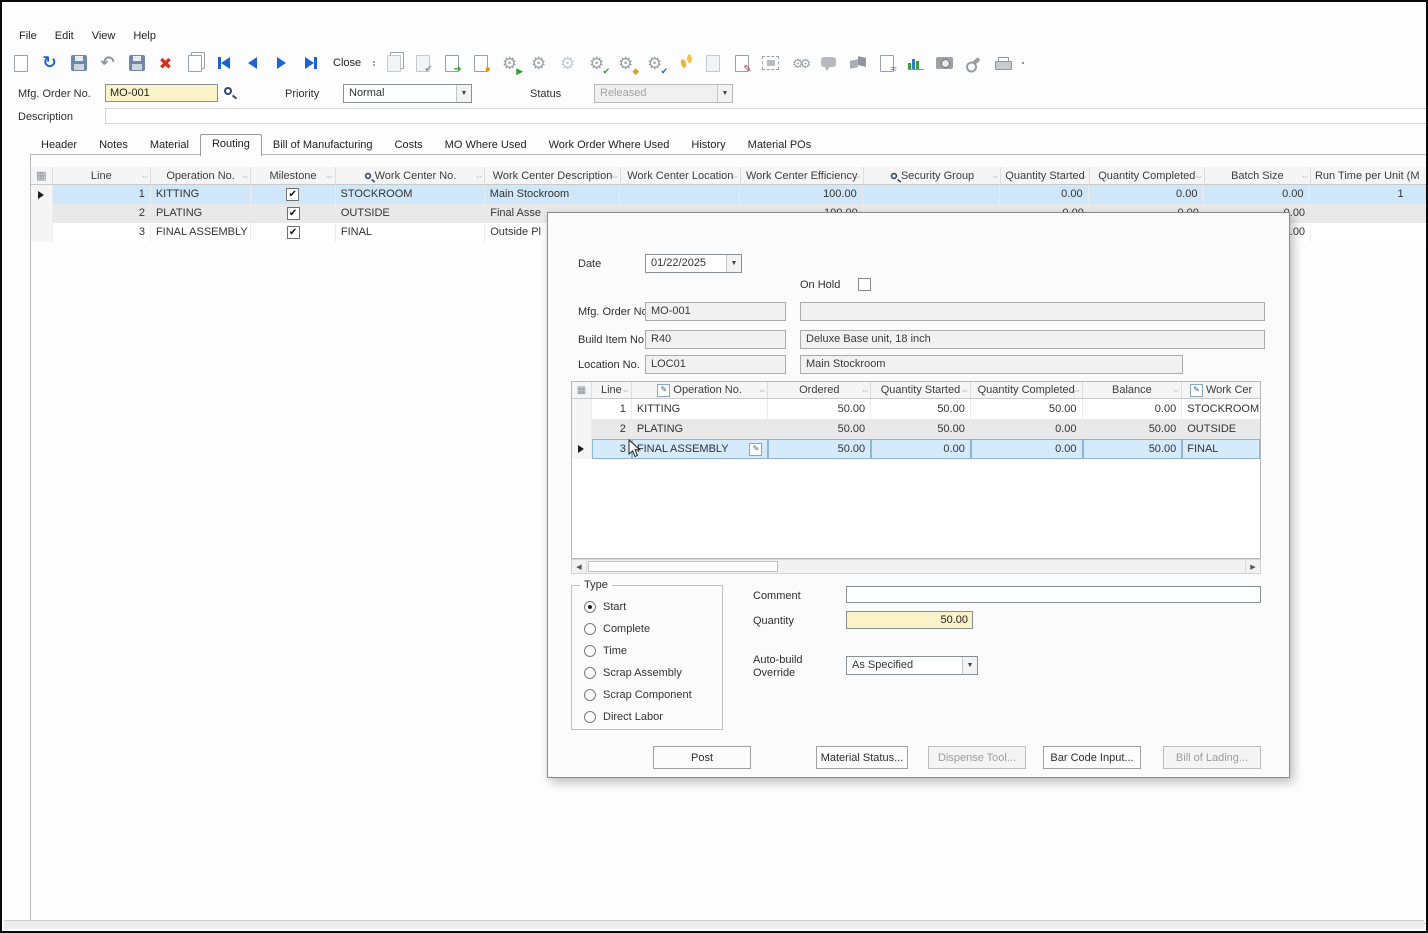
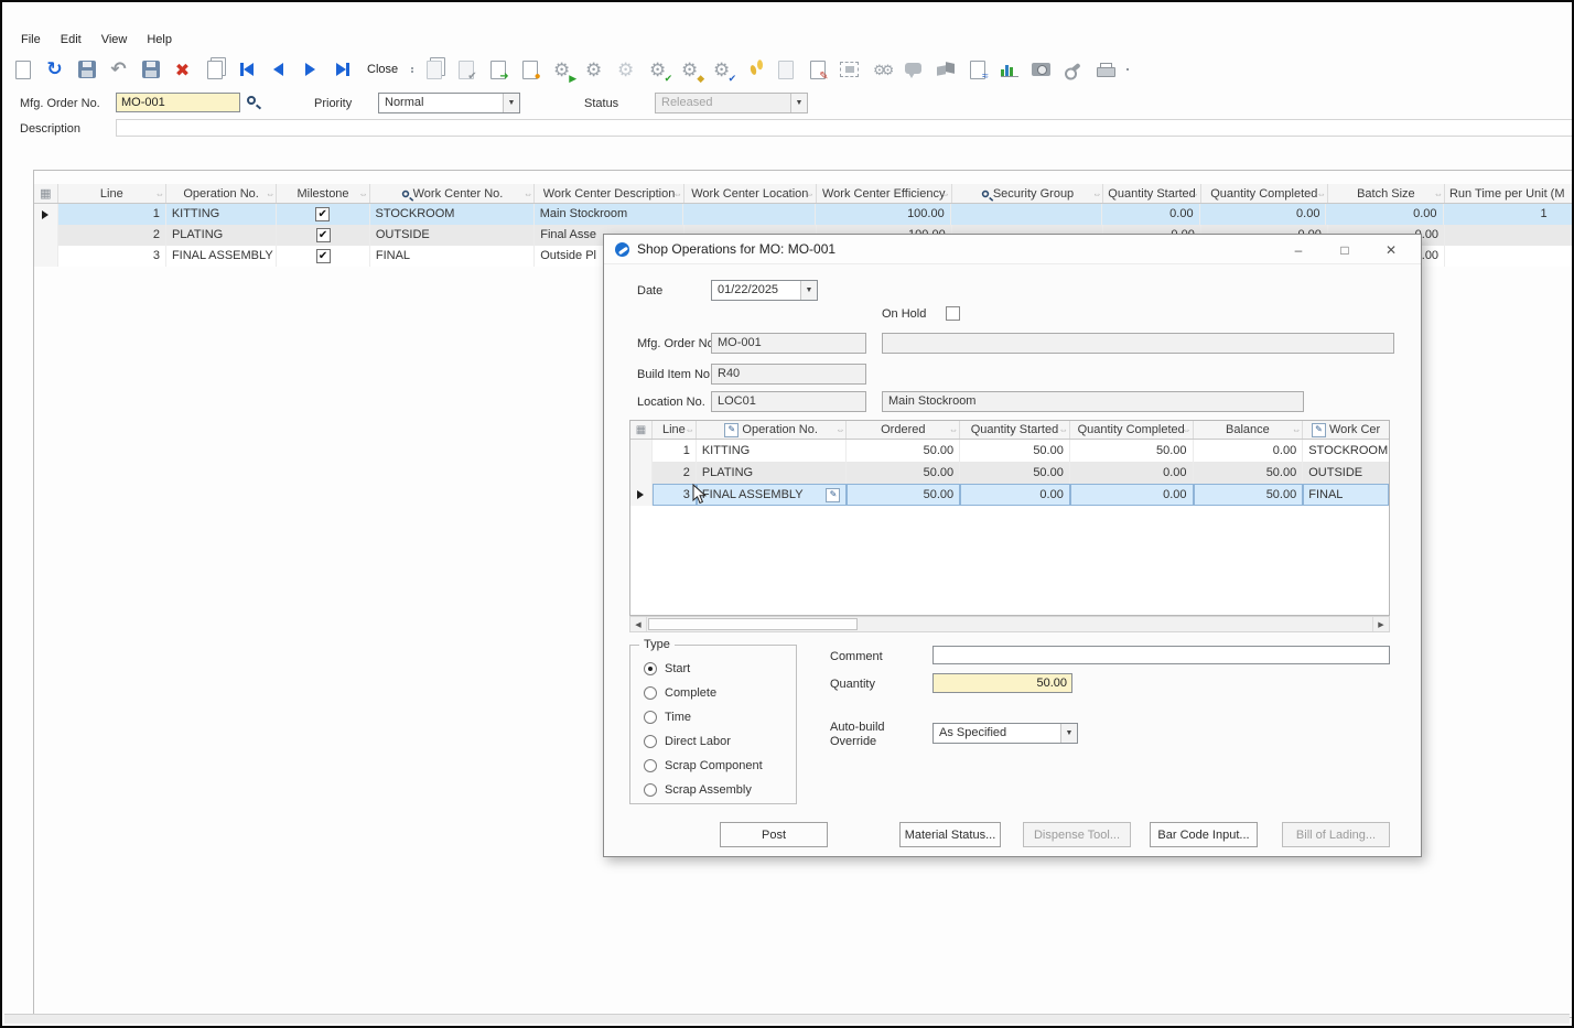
  File
  Edit
  View
  Help
  ↻
  ↶
  ✖
  Close
  ✔
  ➜
  ●
  ⚙
  ▶
  ⚙
  ⚙
  ⚙
  ✔
  ⚙
  ◆
  ⚙
  ✔
  ✎
  ⚙⚙
  ≈
  Mfg. Order No.
  MO-001
  Priority
  Normal
  Status
  Released
  Description
- Header
- Notes
- Material
- Routing
- Bill of Manufacturing
- Costs
- MO Where Used
- Work Order Where Used
- History
- Material POs
  ▦
  Line
  ⇔
  Operation No.
  ⇔
  Milestone
  ⇔
  Work Center No.
  ⇔
  Work Center Description
  ⇔
  Work Center Location
  ⇔
  Work Center Efficiency
  ⇔
  Security Group
  ⇔
  Quantity Started
  ⇔
  Quantity Completed
  ⇔
  Batch Size
  ⇔
  Run Time per Unit (M
  1
  KITTING
  ✔
  STOCKROOM
  Main Stockroom
  100.00
  0.00
  0.00
  0.00
  1
  2
  PLATING
  ✔
  OUTSIDE
  Final Asse
  .00
  3
  FINAL ASSEMBLY
  ✔
  FINAL
  Outside Pl
  .00
+ Shop Operations for MO: MO-001
+ –
+ □
+ ✕
  Date
  01/22/2025
  On Hold
  Mfg. Order N
  MO-001
  Build Item No
  R40
- Deluxe Base unit, 18 inch
  Location No.
  LOC01
  Main Stockroom
  ▦
  Line
  ⇔
  ✎
  Operation No.
  ⇔
  Ordered
  ⇔
  Quantity Started
  ⇔
  Quantity Completed
  ⇔
  Balance
  ⇔
  ✎
  Work Cer
  1
  KITTING
  50.00
  50.00
  50.00
  0.00
  STOCKROOM
  2
  PLATING
  50.00
  50.00
  0.00
  50.00
  OUTSIDE
  3
  FINAL ASSEMBLY
  ✎
  50.00
  0.00
  0.00
  50.00
  FINAL
  Type
  Start
  Complete
  Time
- Scrap Assembly
+ Direct Labor
  Scrap Component
- Direct Labor
+ Scrap Assembly
  Comment
  Quantity
  50.00
  Auto-build
  Override
  As Specified
  Post
  Material Status...
  Dispense Tool...
  Bar Code Input...
  Bill of Lading...
